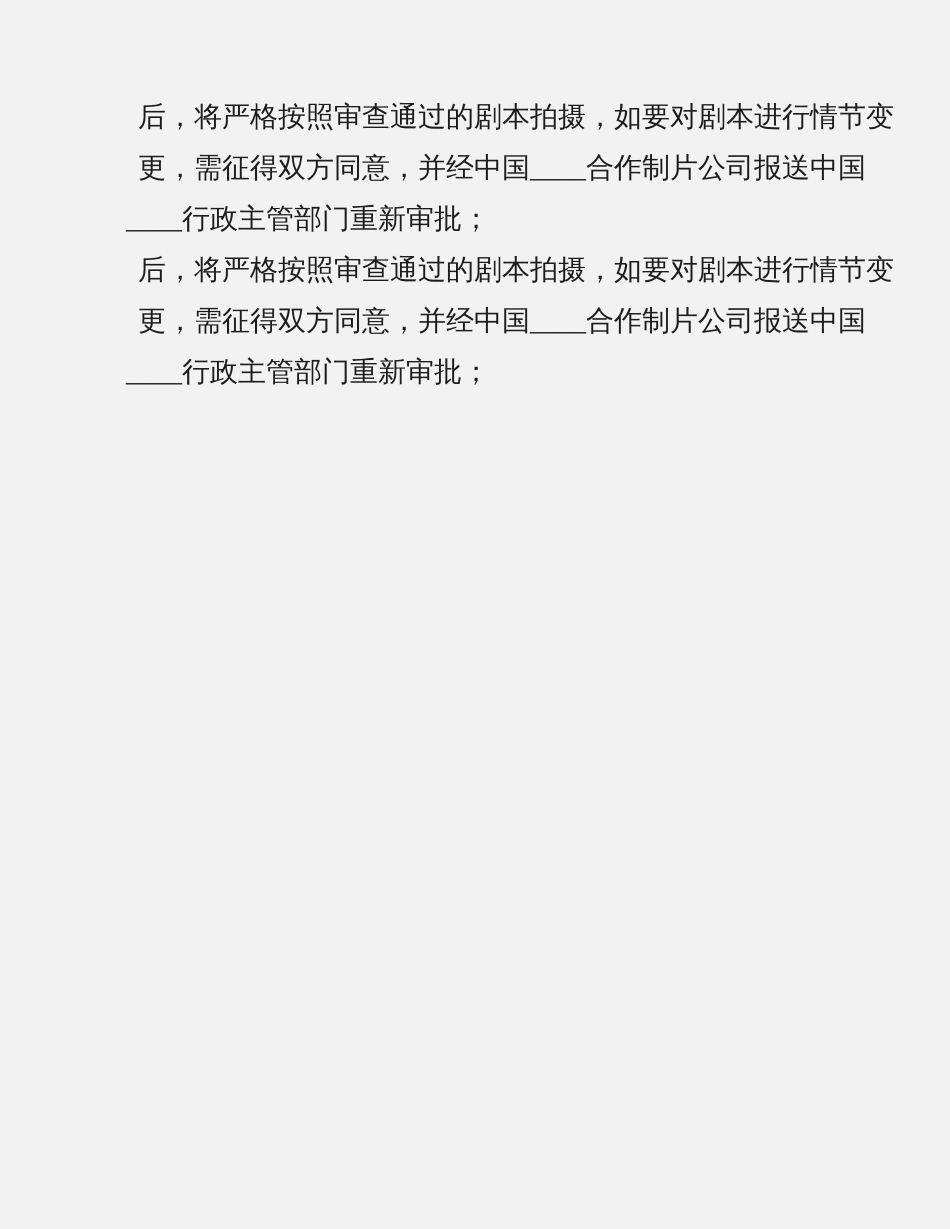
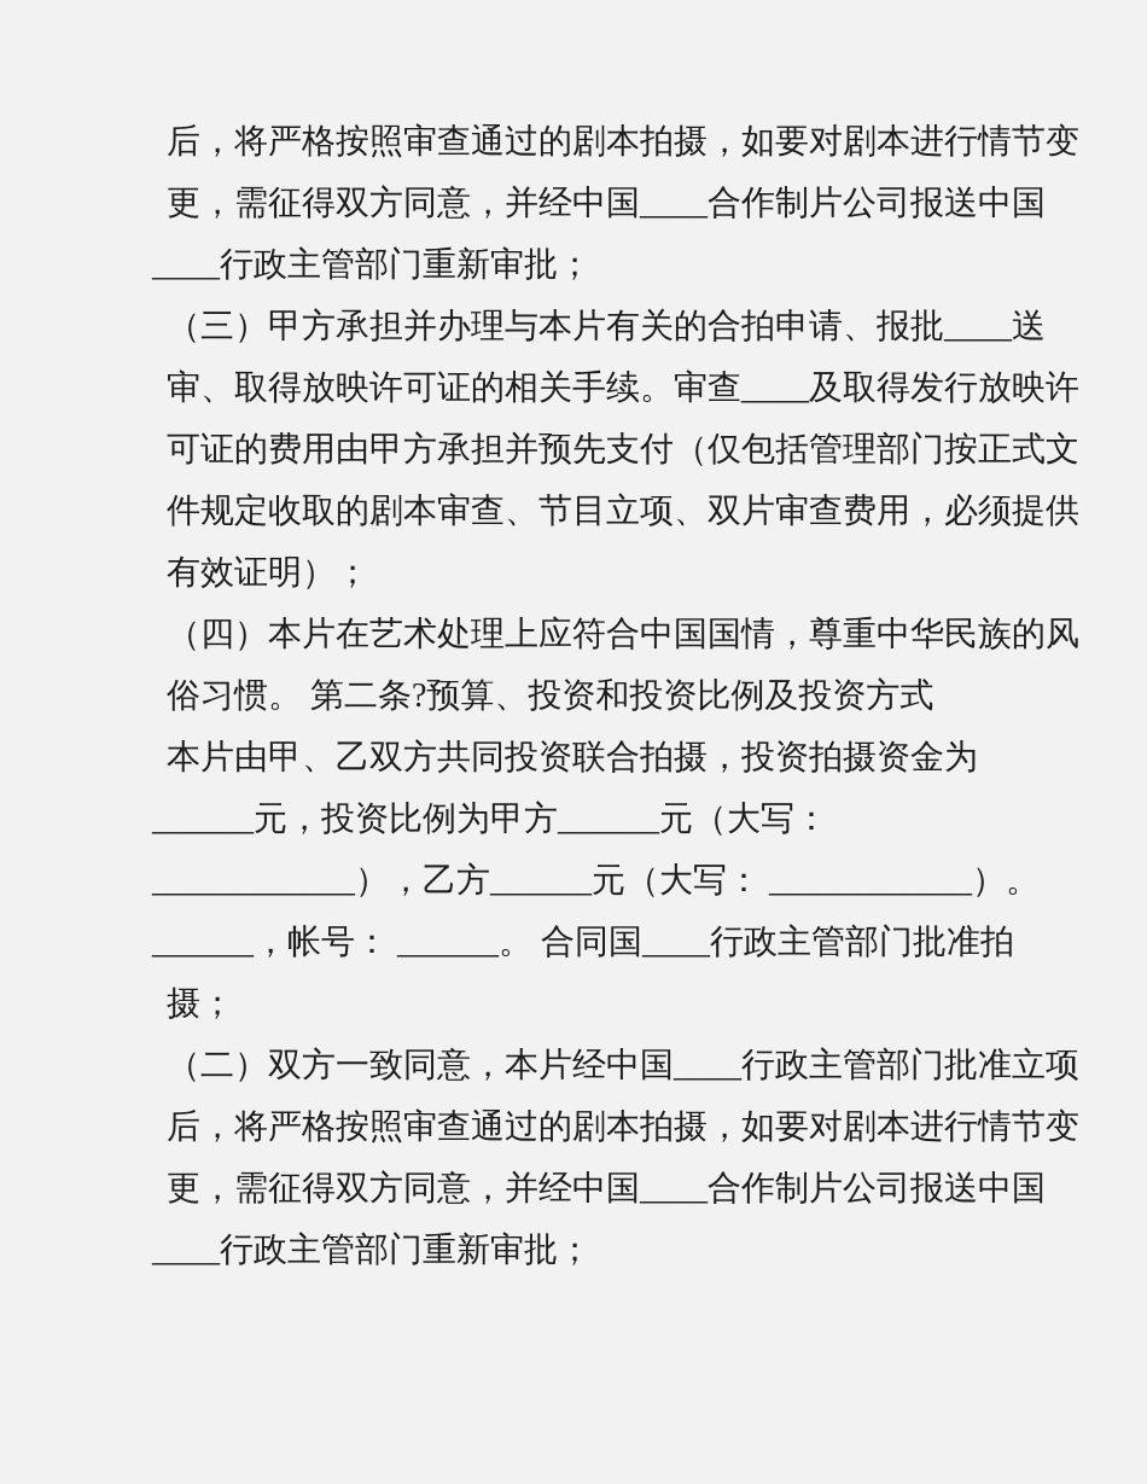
  后，将严格按照审查通过的剧本拍摄，如要对剧本进行情节变
  更，需征得双方同意，并经中国____合作制片公司报送中国
  ____行政主管部门重新审批；
+ （三）甲方承担并办理与本片有关的合拍申请、报批____送
+ 审、取得放映许可证的相关手续。审查____及取得发行放映许
+ 可证的费用由甲方承担并预先支付（仅包括管理部门按正式文
+ 件规定收取的剧本审查、节目立项、双片审查费用，必须提供
+ 有效证明）；
+ （四）本片在艺术处理上应符合中国国情，尊重中华民族的风
+ 俗习惯。 第二条?预算、投资和投资比例及投资方式
+ 本片由甲、乙双方共同投资联合拍摄，投资拍摄资金为
+ ______元，投资比例为甲方______元（大写：
+ ____________），乙方______元（大写： ____________）。
+ ______，帐号： ______。 合同国____行政主管部门批准拍
+ 摄；
+ （二）双方一致同意，本片经中国____行政主管部门批准立项
  后，将严格按照审查通过的剧本拍摄，如要对剧本进行情节变
  更，需征得双方同意，并经中国____合作制片公司报送中国
  ____行政主管部门重新审批；
